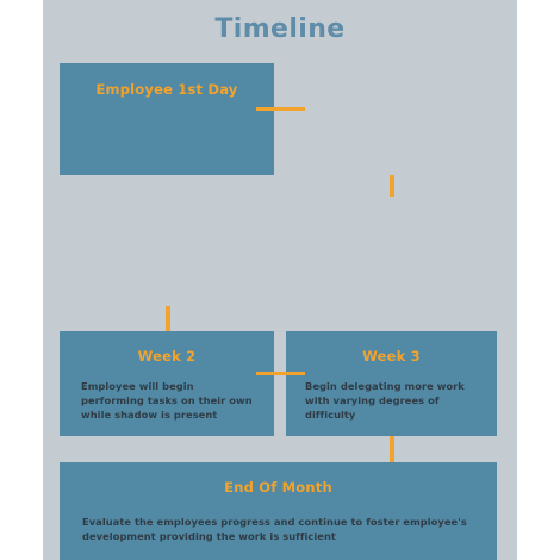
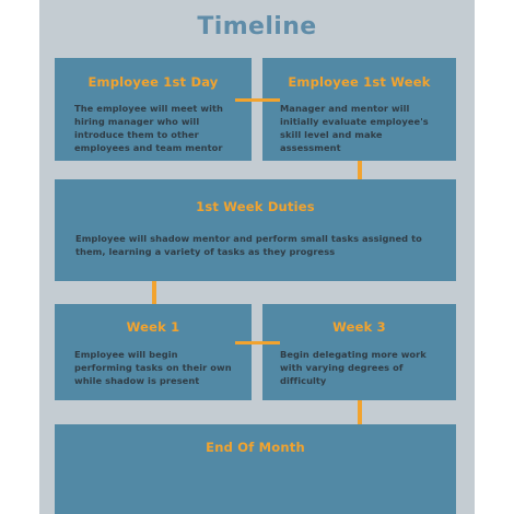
  Timeline
  Employee 1st Day
+ The employee will meet with hiring manager who will introduce them to other employees and team mentor
+ Employee 1st Week
+ Manager and mentor will initially evaluate employee's skill level and make assessment
+ 1st Week Duties
+ Employee will shadow mentor and perform small tasks assigned to them, learning a variety of tasks as they progress
- Week 2
+ Week 1
  Employee will begin performing tasks on their own while shadow is present
  Week 3
  Begin delegating more work with varying degrees of difficulty
  End Of Month
- Evaluate the employees progress and continue to foster employee's development providing the work is sufficient
